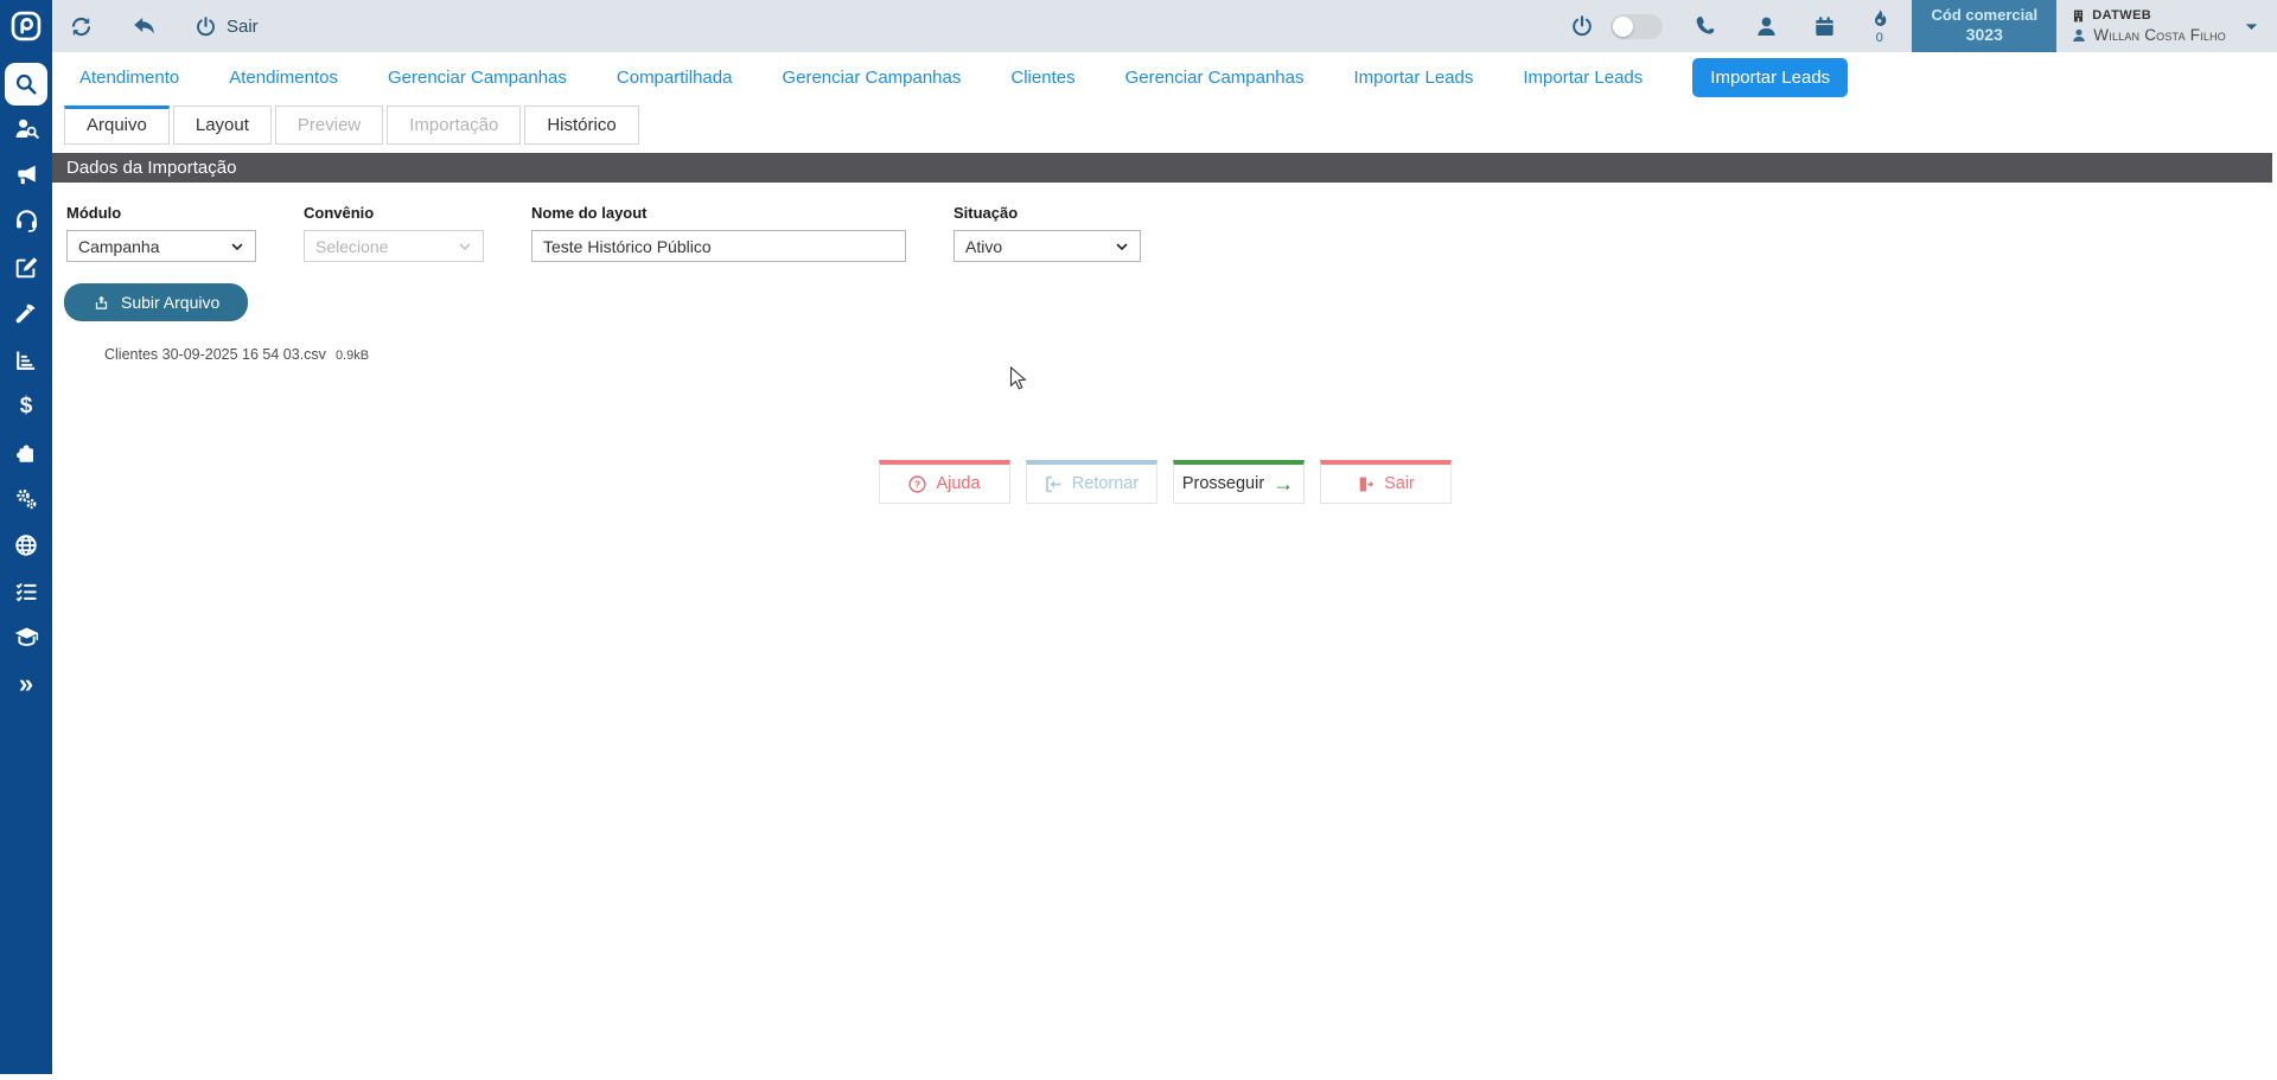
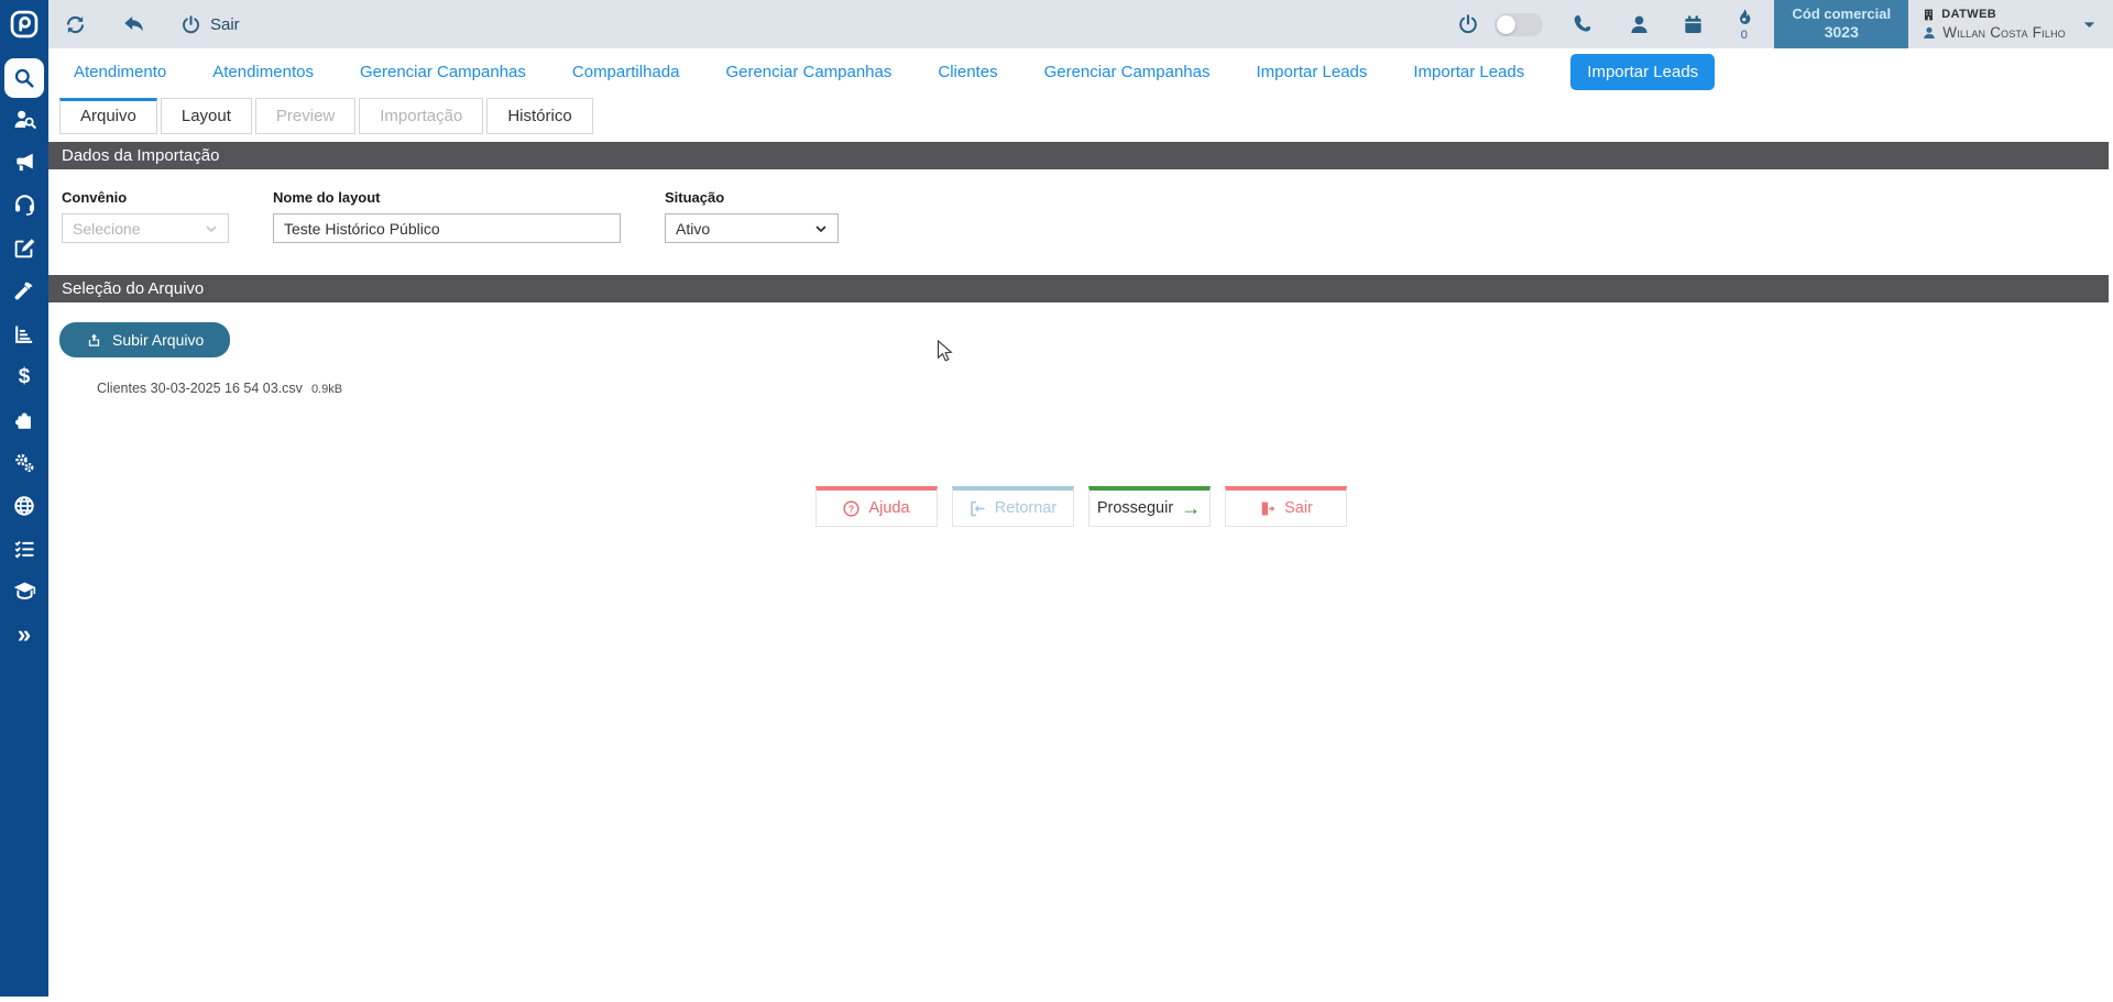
  Sair
  0
  Cód comercial
  3023
  DATWEB
  Willan Costa Filho
  $
  »
  Atendimento
  Atendimentos
  Gerenciar Campanhas
  Compartilhada
  Gerenciar Campanhas
  Clientes
  Gerenciar Campanhas
  Importar Leads
  Importar Leads
  Importar Leads
  Arquivo
  Layout
  Preview
  Importação
  Histórico
  Dados da Importação
- Módulo
- Campanha
  Convênio
  Selecione
  Nome do layout
  Teste Histórico Público
  Situação
  Ativo
+ Seleção do Arquivo
  Subir Arquivo
- Clientes 30-09-2025 16 54 03.csv
+ Clientes 30-03-2025 16 54 03.csv
  0.9kB
  ?
  Ajuda
  Retornar
  Prosseguir
  →
  Sair
